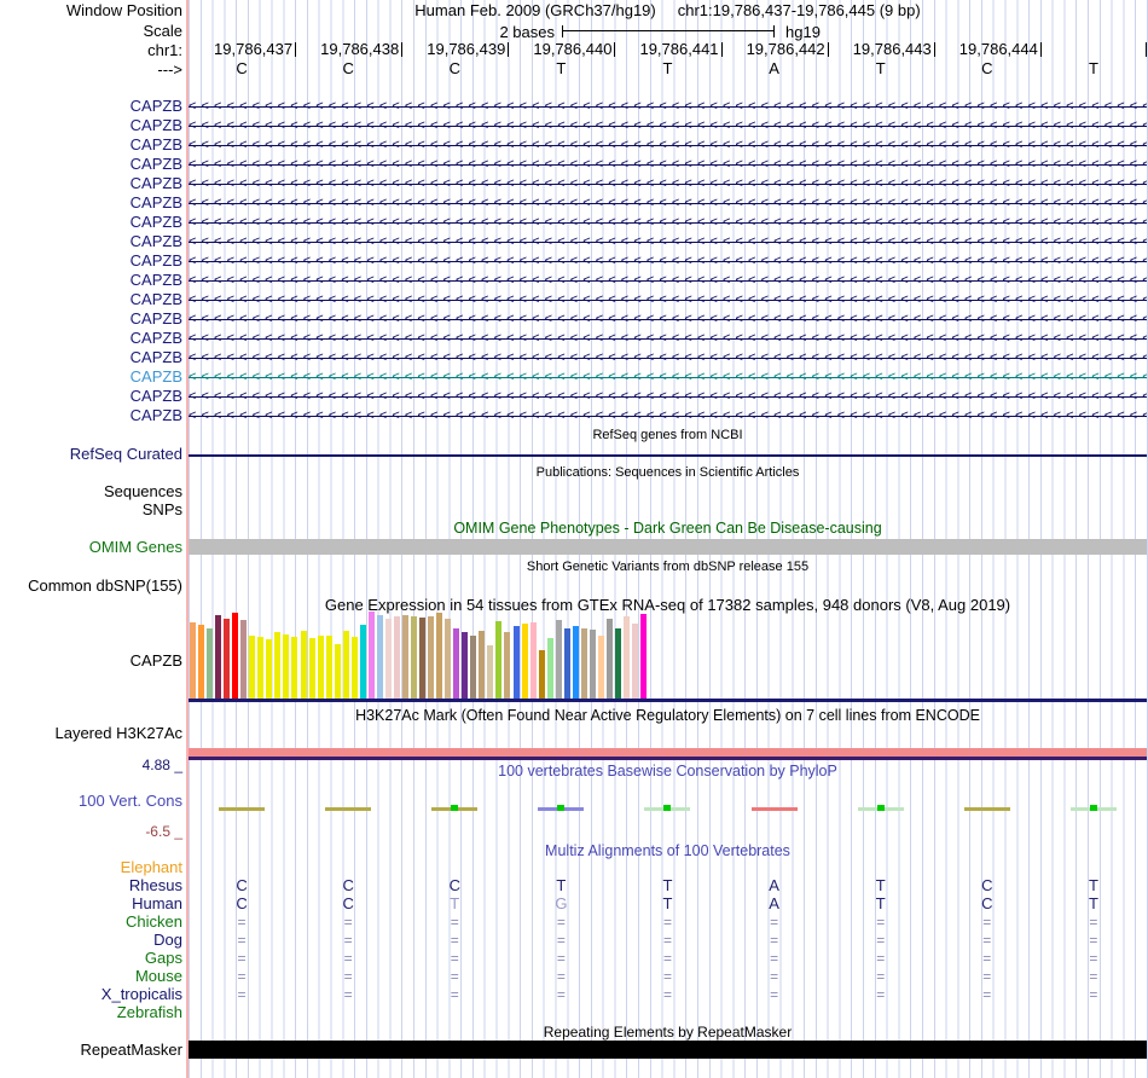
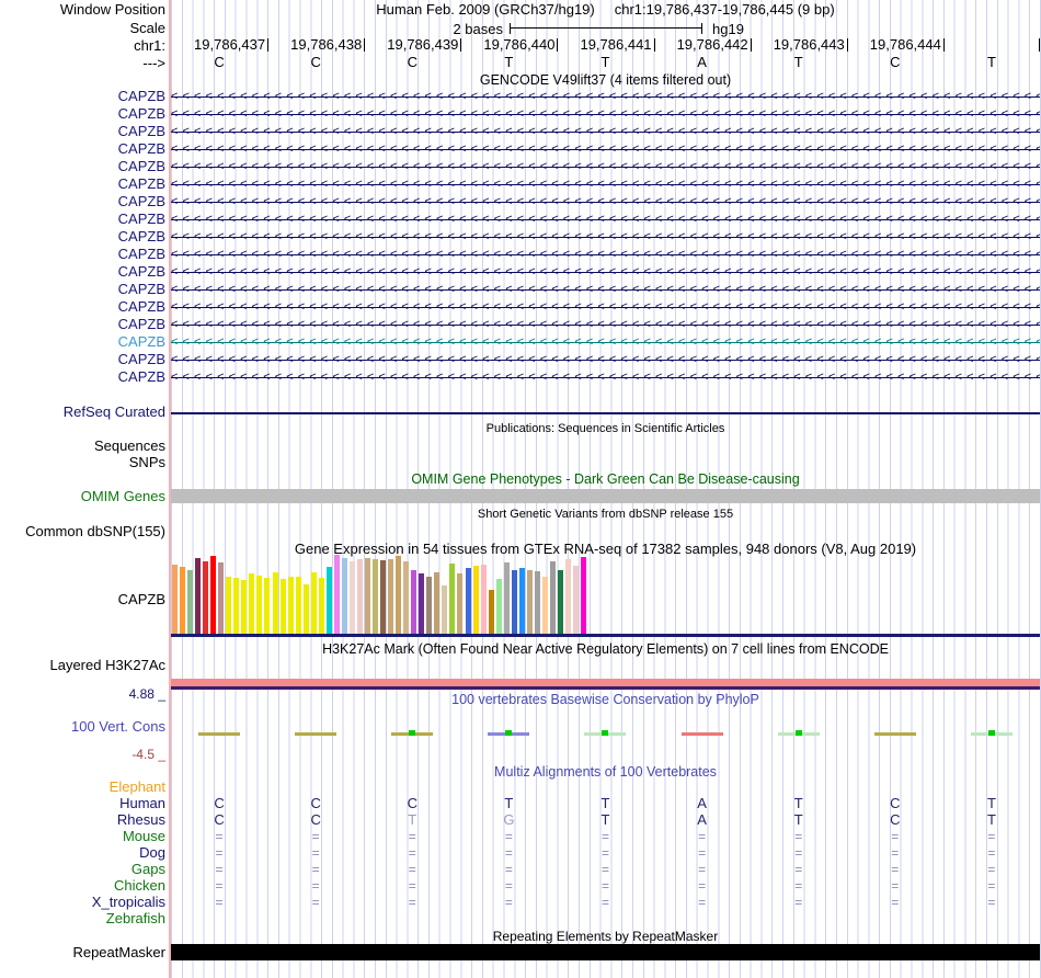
  Window Position
  Human Feb. 2009 (GRCh37/hg19) chr1:19,786,437-19,786,445 (9 bp)
  Scale
  2 bases
  hg19
  chr1:
  19,786,437
  19,786,438
  19,786,439
  19,786,440
  19,786,441
  19,786,442
  19,786,443
  19,786,444
  --->
  C
  C
  C
  T
  T
  A
  T
  C
  T
+ GENCODE V49lift37 (4 items filtered out)
  CAPZB
  <<<<<<<<<<<<<<<<<<<<<<<<<<<<<<<<<<<<<<<<<<<<<<<<<<<<<<<<<<<<<<<<<<<<<<<<<<<
  CAPZB
  <<<<<<<<<<<<<<<<<<<<<<<<<<<<<<<<<<<<<<<<<<<<<<<<<<<<<<<<<<<<<<<<<<<<<<<<<<<
  CAPZB
  <<<<<<<<<<<<<<<<<<<<<<<<<<<<<<<<<<<<<<<<<<<<<<<<<<<<<<<<<<<<<<<<<<<<<<<<<<<
  CAPZB
  <<<<<<<<<<<<<<<<<<<<<<<<<<<<<<<<<<<<<<<<<<<<<<<<<<<<<<<<<<<<<<<<<<<<<<<<<<<
  CAPZB
  <<<<<<<<<<<<<<<<<<<<<<<<<<<<<<<<<<<<<<<<<<<<<<<<<<<<<<<<<<<<<<<<<<<<<<<<<<<
  CAPZB
  <<<<<<<<<<<<<<<<<<<<<<<<<<<<<<<<<<<<<<<<<<<<<<<<<<<<<<<<<<<<<<<<<<<<<<<<<<<
  CAPZB
  <<<<<<<<<<<<<<<<<<<<<<<<<<<<<<<<<<<<<<<<<<<<<<<<<<<<<<<<<<<<<<<<<<<<<<<<<<<
  CAPZB
  <<<<<<<<<<<<<<<<<<<<<<<<<<<<<<<<<<<<<<<<<<<<<<<<<<<<<<<<<<<<<<<<<<<<<<<<<<<
  CAPZB
  <<<<<<<<<<<<<<<<<<<<<<<<<<<<<<<<<<<<<<<<<<<<<<<<<<<<<<<<<<<<<<<<<<<<<<<<<<<
  CAPZB
  <<<<<<<<<<<<<<<<<<<<<<<<<<<<<<<<<<<<<<<<<<<<<<<<<<<<<<<<<<<<<<<<<<<<<<<<<<<
  CAPZB
  <<<<<<<<<<<<<<<<<<<<<<<<<<<<<<<<<<<<<<<<<<<<<<<<<<<<<<<<<<<<<<<<<<<<<<<<<<<
  CAPZB
  <<<<<<<<<<<<<<<<<<<<<<<<<<<<<<<<<<<<<<<<<<<<<<<<<<<<<<<<<<<<<<<<<<<<<<<<<<<
  CAPZB
  <<<<<<<<<<<<<<<<<<<<<<<<<<<<<<<<<<<<<<<<<<<<<<<<<<<<<<<<<<<<<<<<<<<<<<<<<<<
  CAPZB
  <<<<<<<<<<<<<<<<<<<<<<<<<<<<<<<<<<<<<<<<<<<<<<<<<<<<<<<<<<<<<<<<<<<<<<<<<<<
  CAPZB
  <<<<<<<<<<<<<<<<<<<<<<<<<<<<<<<<<<<<<<<<<<<<<<<<<<<<<<<<<<<<<<<<<<<<<<<<<<<
  CAPZB
  <<<<<<<<<<<<<<<<<<<<<<<<<<<<<<<<<<<<<<<<<<<<<<<<<<<<<<<<<<<<<<<<<<<<<<<<<<<
  CAPZB
  <<<<<<<<<<<<<<<<<<<<<<<<<<<<<<<<<<<<<<<<<<<<<<<<<<<<<<<<<<<<<<<<<<<<<<<<<<<
- RefSeq genes from NCBI
  RefSeq Curated
  Publications: Sequences in Scientific Articles
  Sequences
  SNPs
  OMIM Gene Phenotypes - Dark Green Can Be Disease-causing
  OMIM Genes
  Short Genetic Variants from dbSNP release 155
  Common dbSNP(155)
  Gene Expression in 54 tissues from GTEx RNA-seq of 17382 samples, 948 donors (V8, Aug 2019)
  CAPZB
  H3K27Ac Mark (Often Found Near Active Regulatory Elements) on 7 cell lines from ENCODE
  Layered H3K27Ac
  4.88 _
  100 vertebrates Basewise Conservation by PhyloP
  100 Vert. Cons
- -6.5 _
+ -4.5 _
  Multiz Alignments of 100 Vertebrates
  Elephant
- Rhesus
+ Human
  C
  C
  C
  T
  T
  A
  T
  C
  T
- Human
+ Rhesus
  C
  C
  T
  G
  T
  A
  T
  C
  T
- Chicken
+ Mouse
  =
  =
  =
  =
  =
  =
  =
  =
  =
  Dog
  =
  =
  =
  =
  =
  =
  =
  =
  =
  Gaps
  =
  =
  =
  =
  =
  =
  =
  =
  =
- Mouse
+ Chicken
  =
  =
  =
  =
  =
  =
  =
  =
  =
  X_tropicalis
  =
  =
  =
  =
  =
  =
  =
  =
  =
  Zebrafish
  Repeating Elements by RepeatMasker
  RepeatMasker
